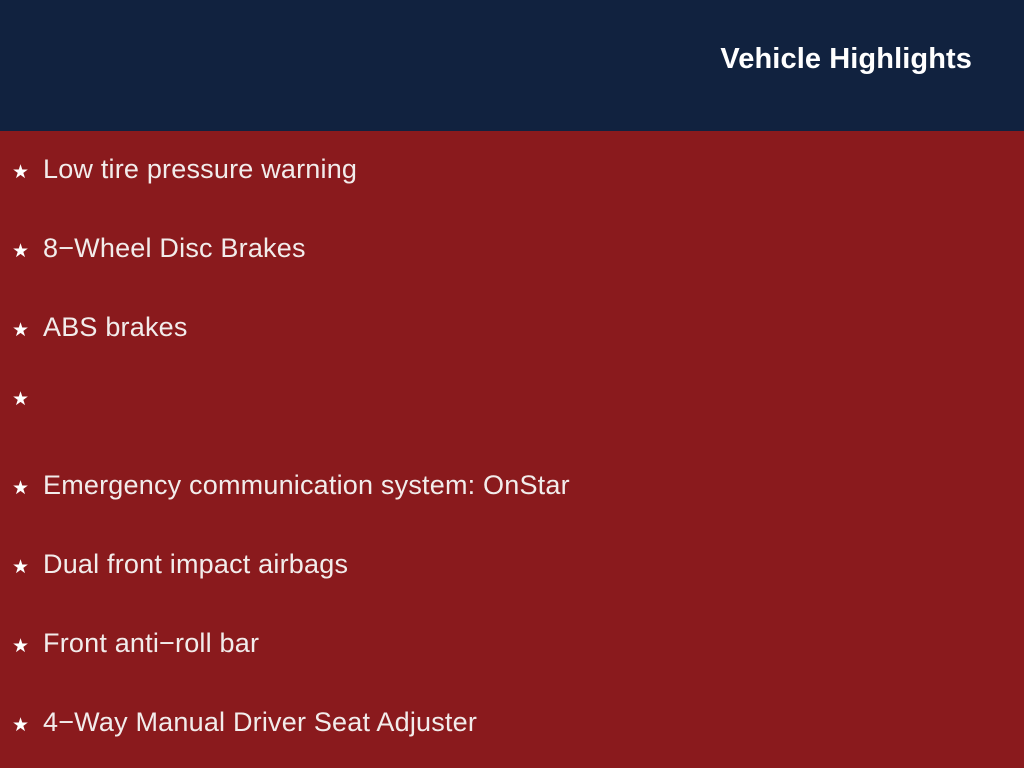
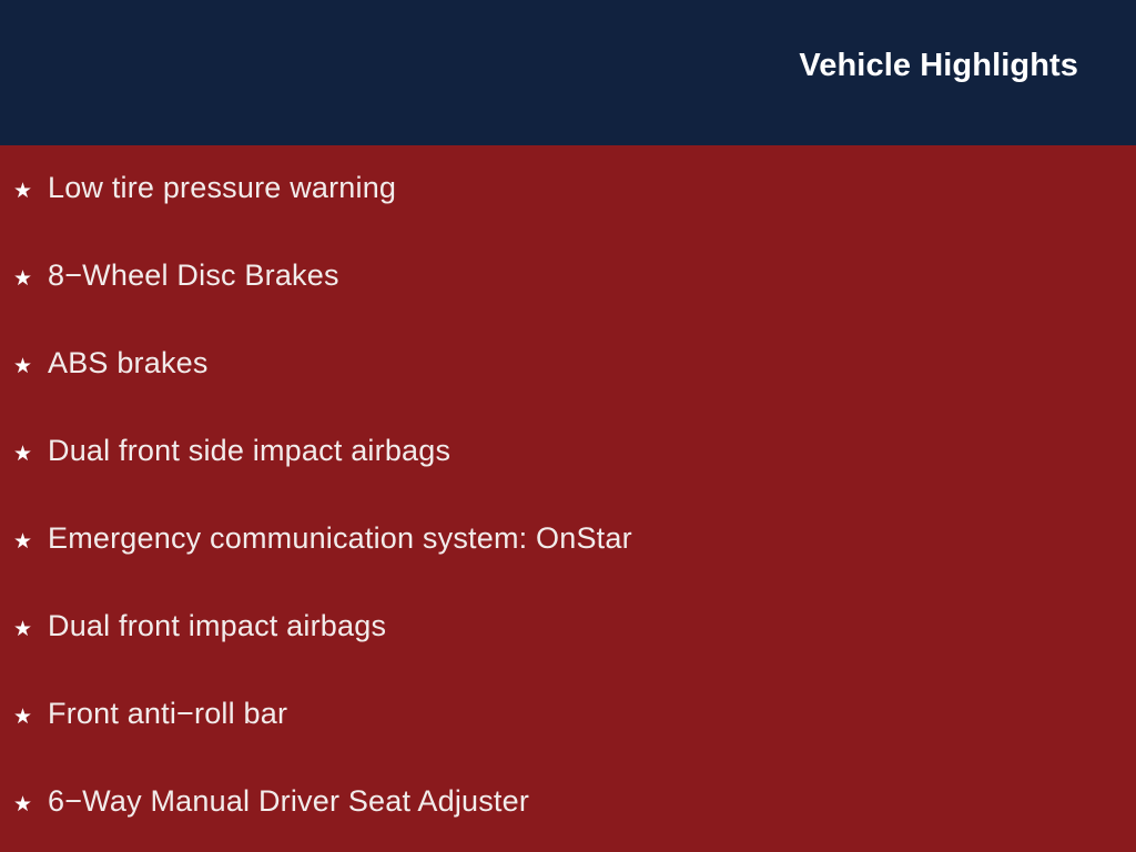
  Vehicle Highlights
  ★
  Low tire pressure warning
  ★
  8−Wheel Disc Brakes
  ★
  ABS brakes
  ★
+ Dual front side impact airbags
  ★
  Emergency communication system: OnStar
  ★
  Dual front impact airbags
  ★
  Front anti−roll bar
  ★
- 4−Way Manual Driver Seat Adjuster
+ 6−Way Manual Driver Seat Adjuster
